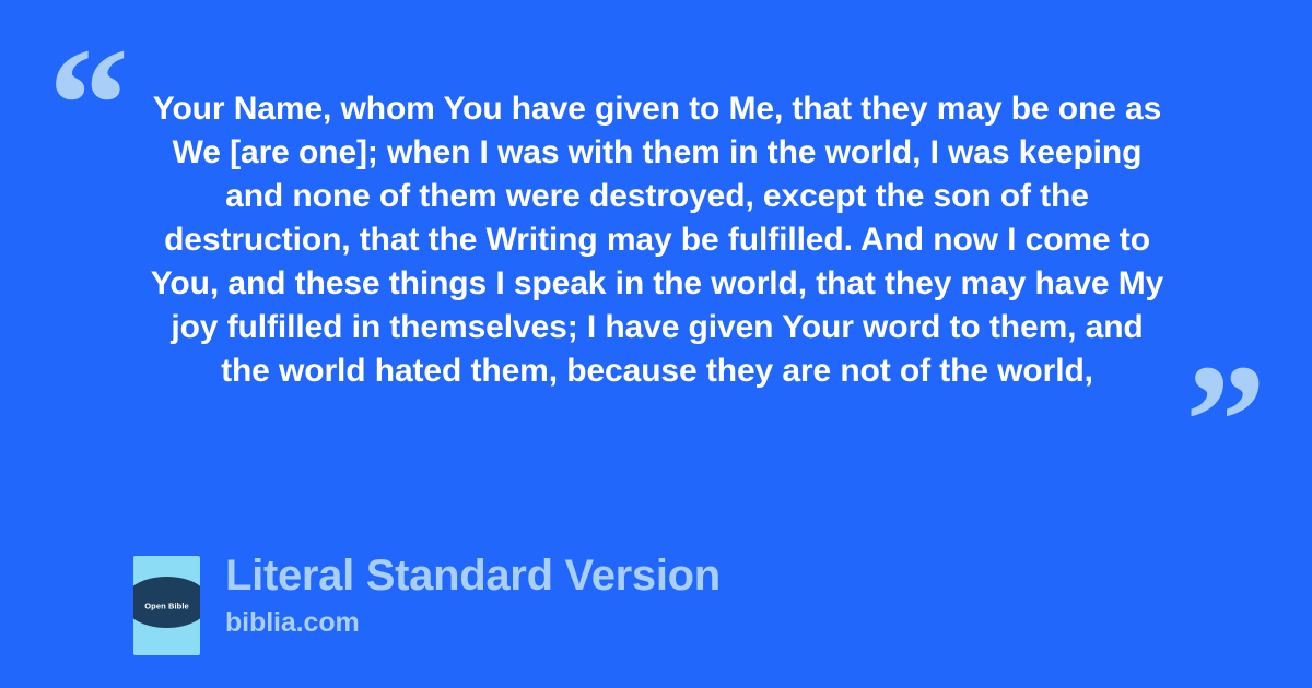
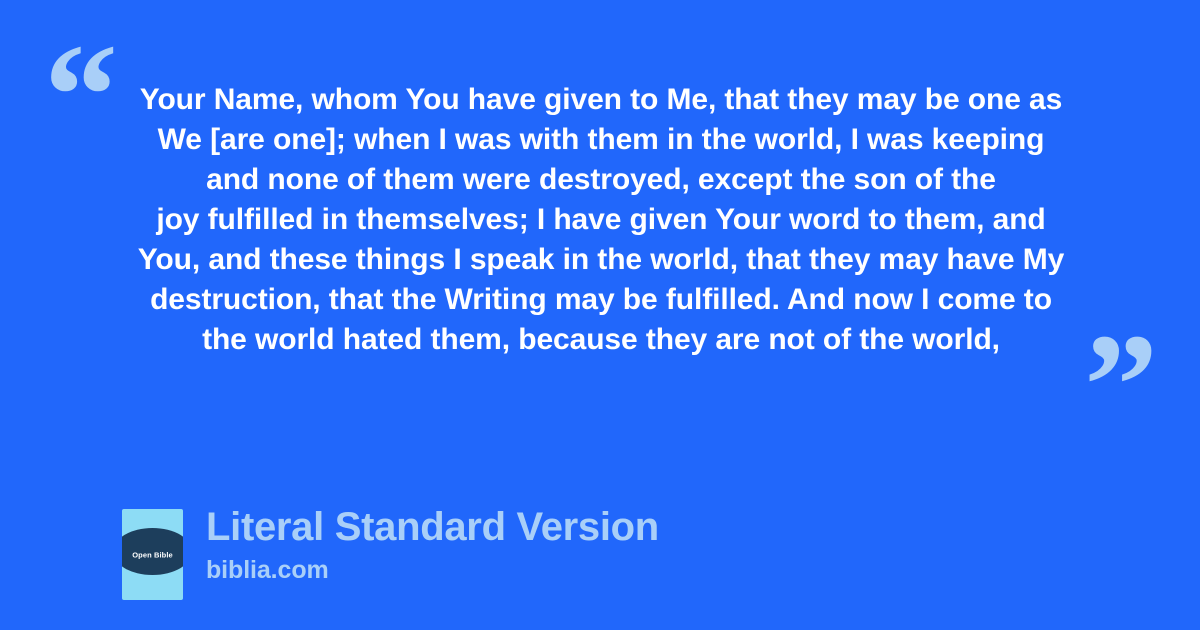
  “
  Your Name, whom You have given to Me, that they may be one as
  We [are one]; when I was with them in the world, I was keeping
  and none of them were destroyed, except the son of the
- destruction, that the Writing may be fulfilled. And now I come to
+ joy fulfilled in themselves; I have given Your word to them, and
  You, and these things I speak in the world, that they may have My
- joy fulfilled in themselves; I have given Your word to them, and
+ destruction, that the Writing may be fulfilled. And now I come to
  the world hated them, because they are not of the world,
  ”
  Open Bible
  Literal Standard Version
  biblia.com
